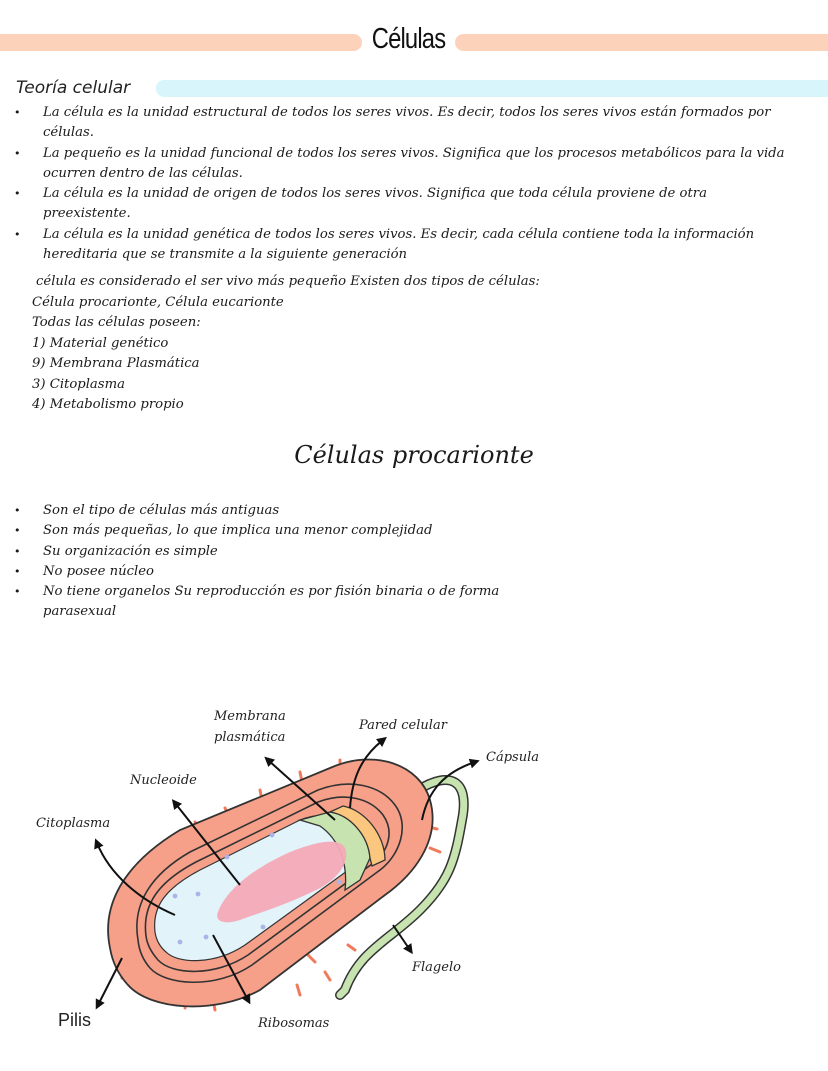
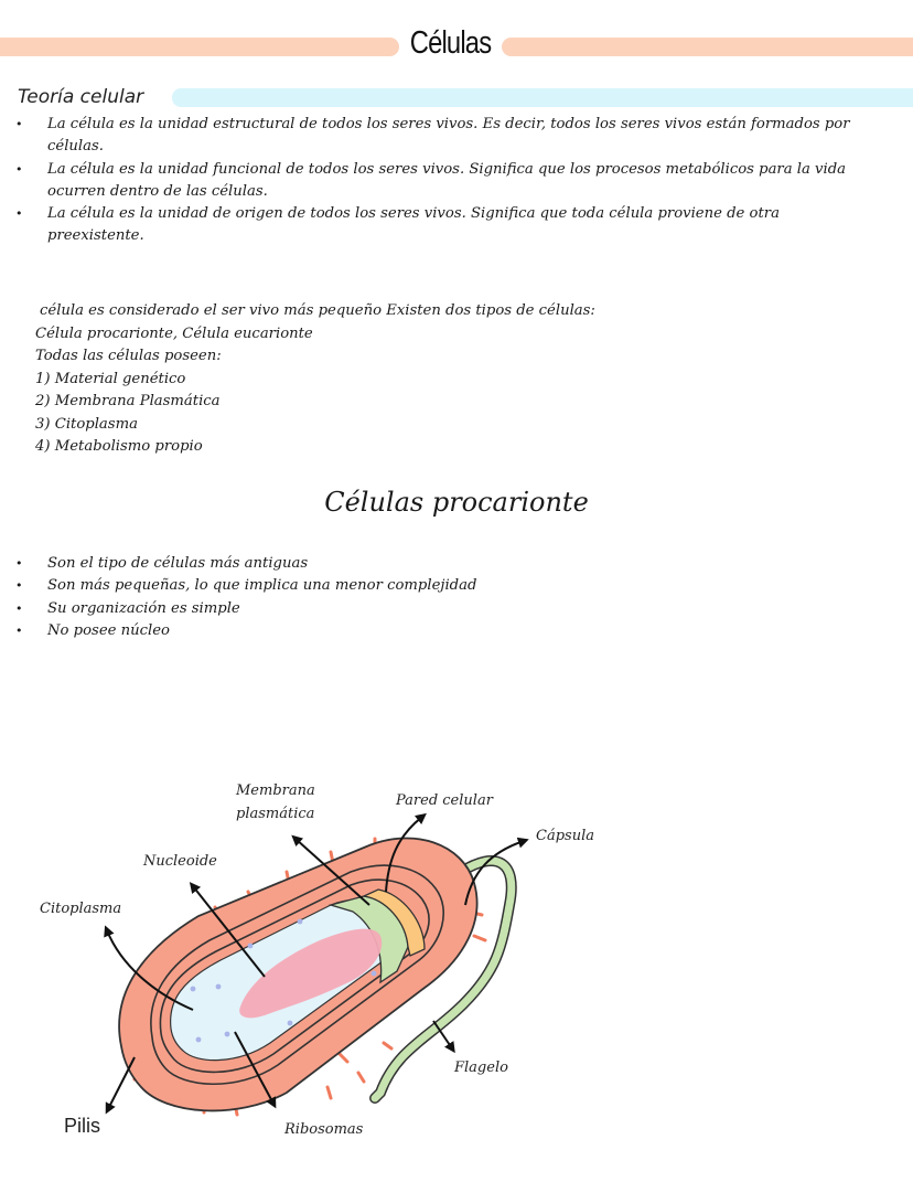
  Células
  Teoría celular
  La célula es la unidad estructural de todos los seres vivos. Es decir, todos los seres vivos están formados por células.
- La pequeño es la unidad funcional de todos los seres vivos. Significa que los procesos metabólicos para la vida ocurren dentro de las células.
+ La célula es la unidad funcional de todos los seres vivos. Significa que los procesos metabólicos para la vida ocurren dentro de las células.
  La célula es la unidad de origen de todos los seres vivos. Significa que toda célula proviene de otra preexistente.
- La célula es la unidad genética de todos los seres vivos. Es decir, cada célula contiene toda la información hereditaria que se transmite a la siguiente generación
  célula es considerado el ser vivo más pequeño Existen dos tipos de células:
  Célula procarionte, Célula eucarionte
  Todas las células poseen:
  1) Material genético
- 9) Membrana Plasmática
+ 2) Membrana Plasmática
  3) Citoplasma
  4) Metabolismo propio
  Células procarionte
  Son el tipo de células más antiguas
  Son más pequeñas, lo que implica una menor complejidad
  Su organización es simple
  No posee núcleo
- No tiene organelos Su reproducción es por fisión binaria o de forma parasexual
  Membrana
  plasmática
  Pared celular
  Cápsula
  Nucleoide
  Citoplasma
  Flagelo
  Pilis
  Ribosomas
